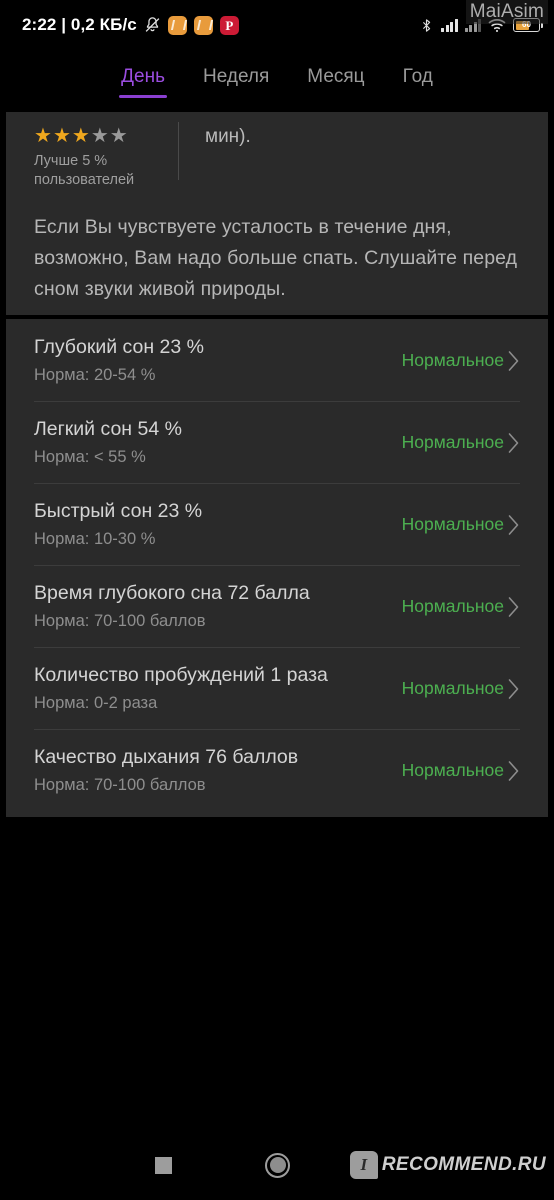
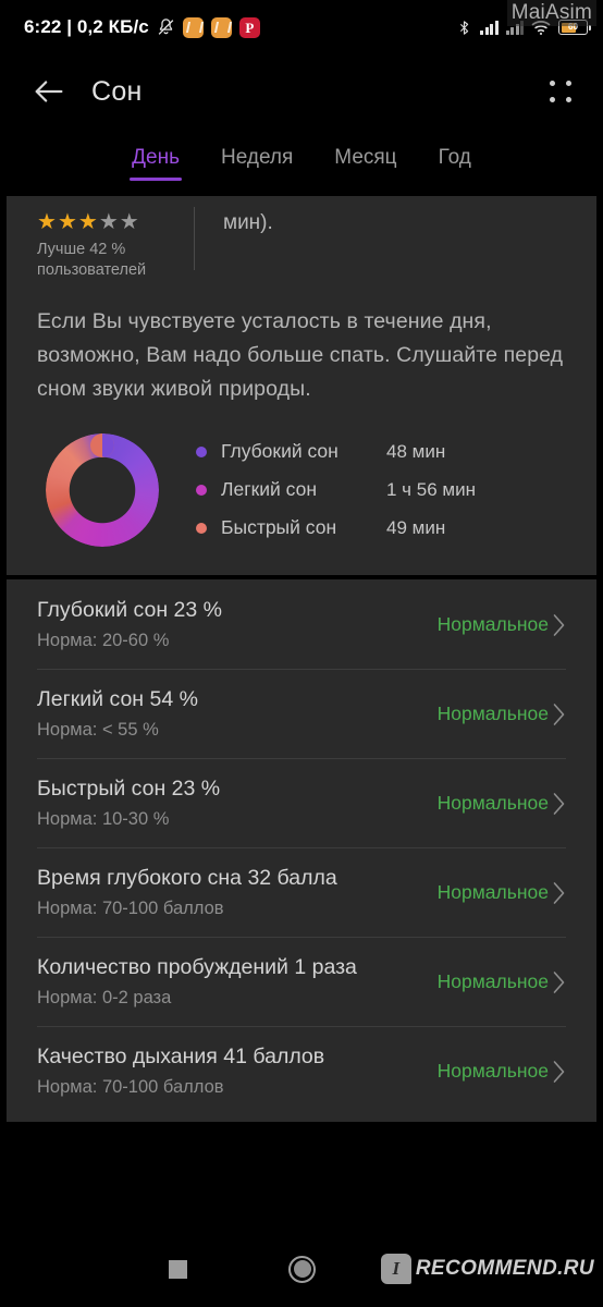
- 2:22 | 0,2 КБ/с
+ 6:22 | 0,2 КБ/с
  60
  MaiAsim
+ Сон
  День
  Неделя
  Месяц
  Год
  ★★★★★
- Лучше 5 %
+ Лучше 42 %
  пользователей
  мин).
  Если Вы чувствуете усталость в течение дня, возможно, Вам надо больше спать. Слушайте перед сном звуки живой природы.
+ Глубокий сон
+ 48 мин
+ Легкий сон
+ 1 ч 56 мин
+ Быстрый сон
+ 49 мин
  Глубокий сон 23 %
- Норма: 20-54 %
+ Норма: 20-60 %
  Нормальное
  Легкий сон 54 %
  Норма: < 55 %
  Нормальное
  Быстрый сон 23 %
  Норма: 10-30 %
  Нормальное
- Время глубокого сна 72 балла
+ Время глубокого сна 32 балла
  Норма: 70-100 баллов
  Нормальное
  Количество пробуждений 1 раза
  Норма: 0-2 раза
  Нормальное
- Качество дыхания 76 баллов
+ Качество дыхания 41 баллов
  Норма: 70-100 баллов
  Нормальное
  RECOMMEND.RU
